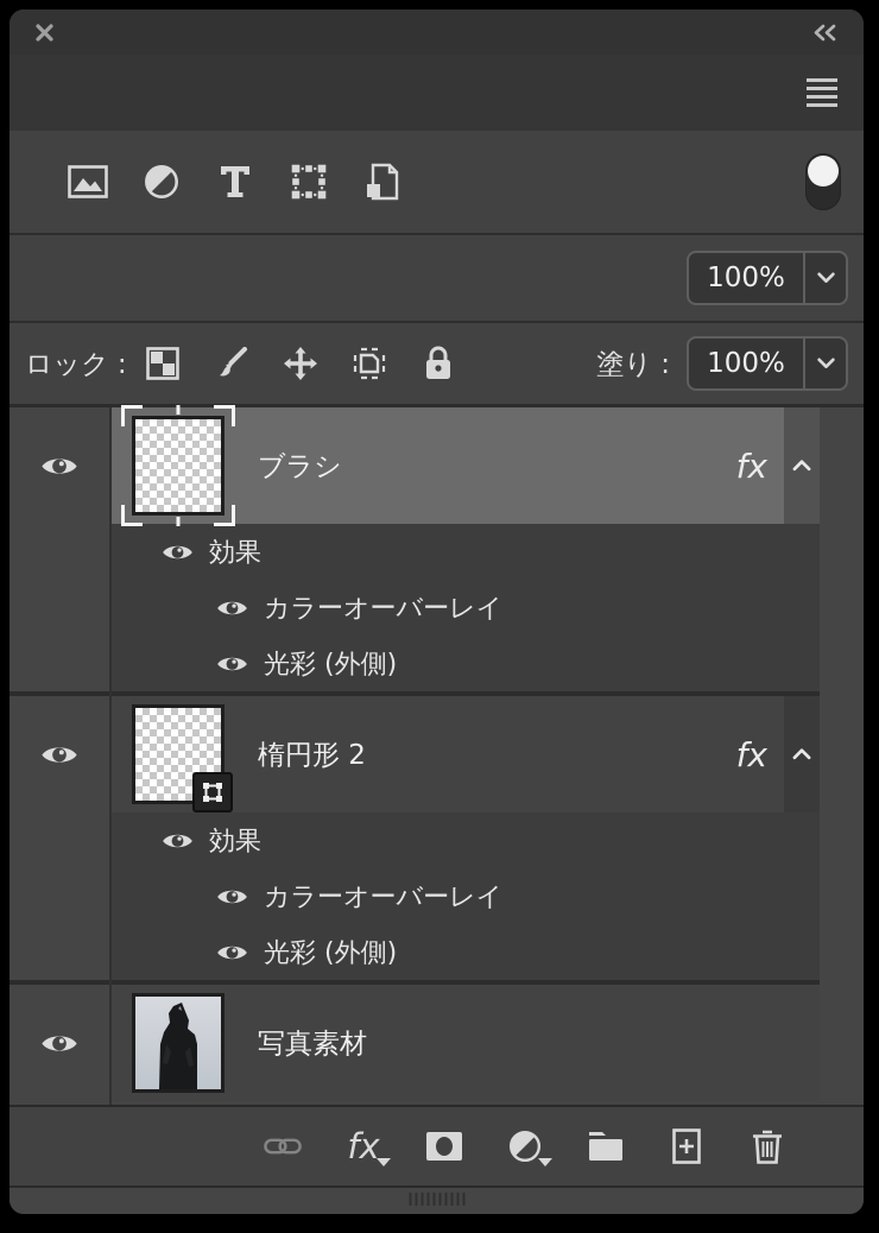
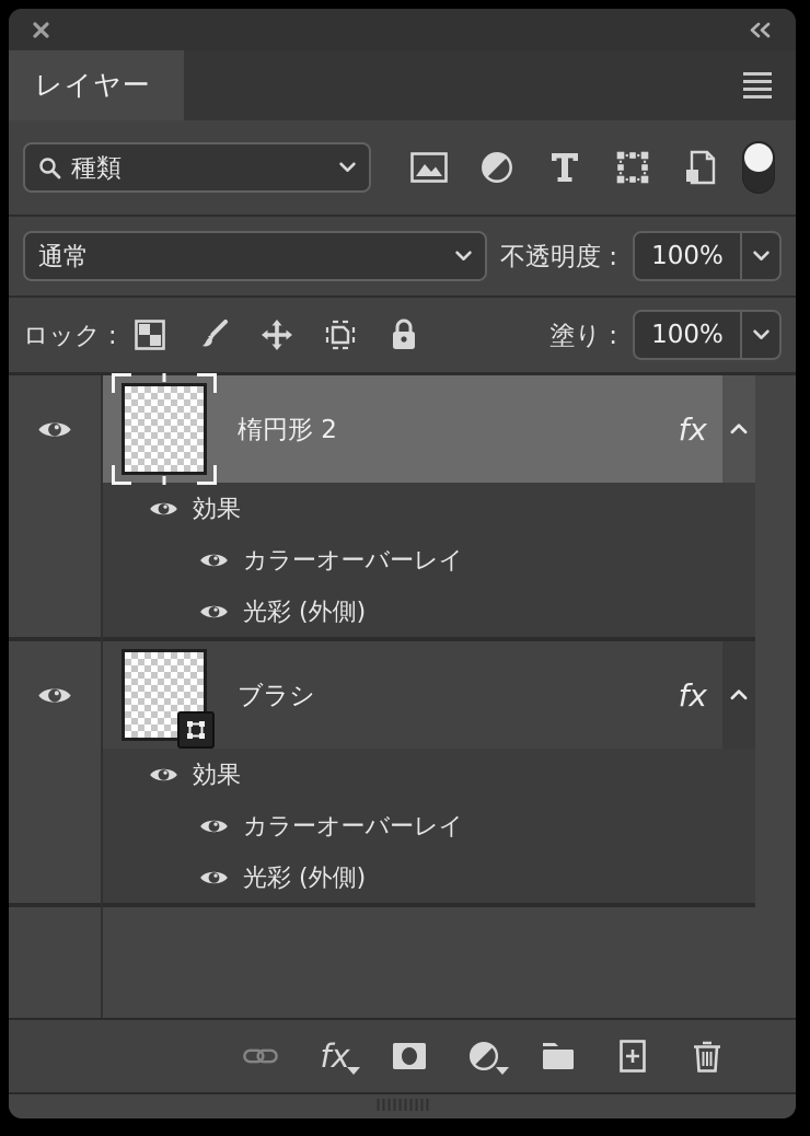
+ レイヤー
+ 種類
+ 通常
+ 不透明度 :
  100%
  ロック :
  塗り :
  100%
- ブラシ
+ 楕円形 2
  fx
  効果
  カラーオーバーレイ
  光彩 (外側)
- 楕円形 2
+ ブラシ
  fx
  効果
  カラーオーバーレイ
  光彩 (外側)
- 写真素材
  fx
